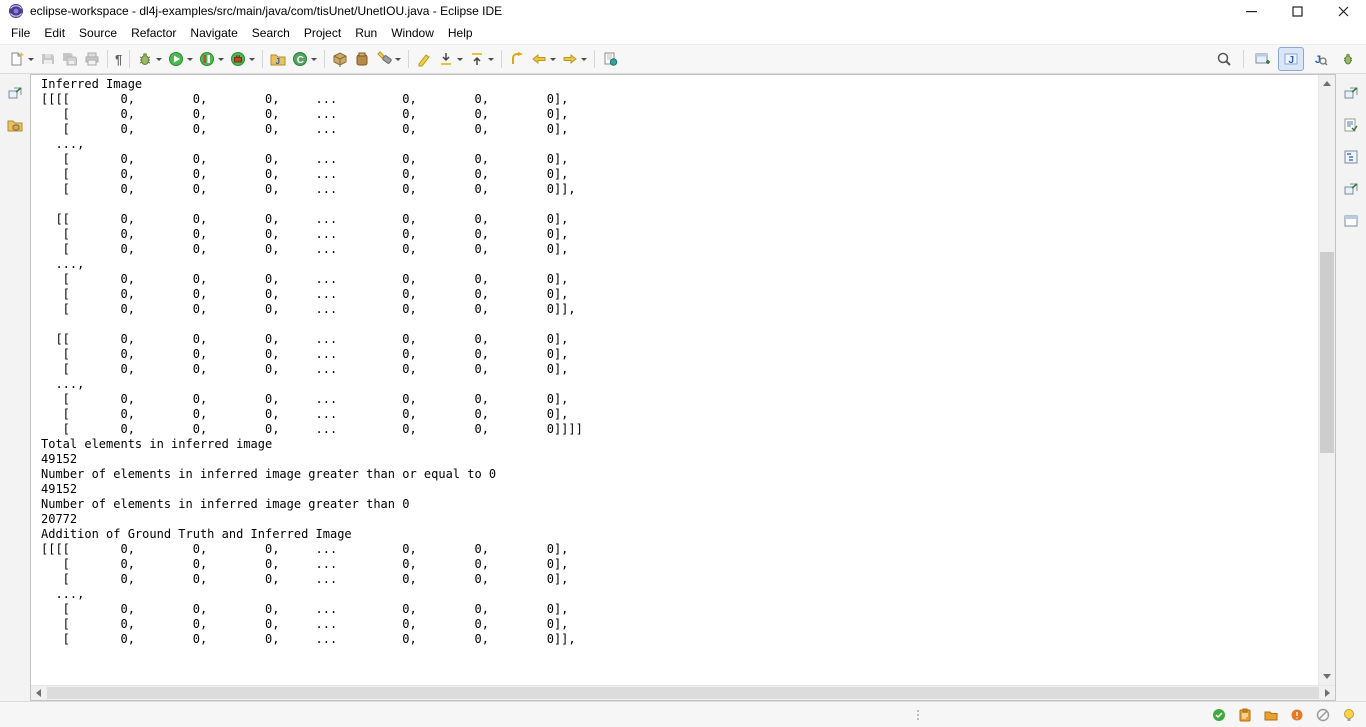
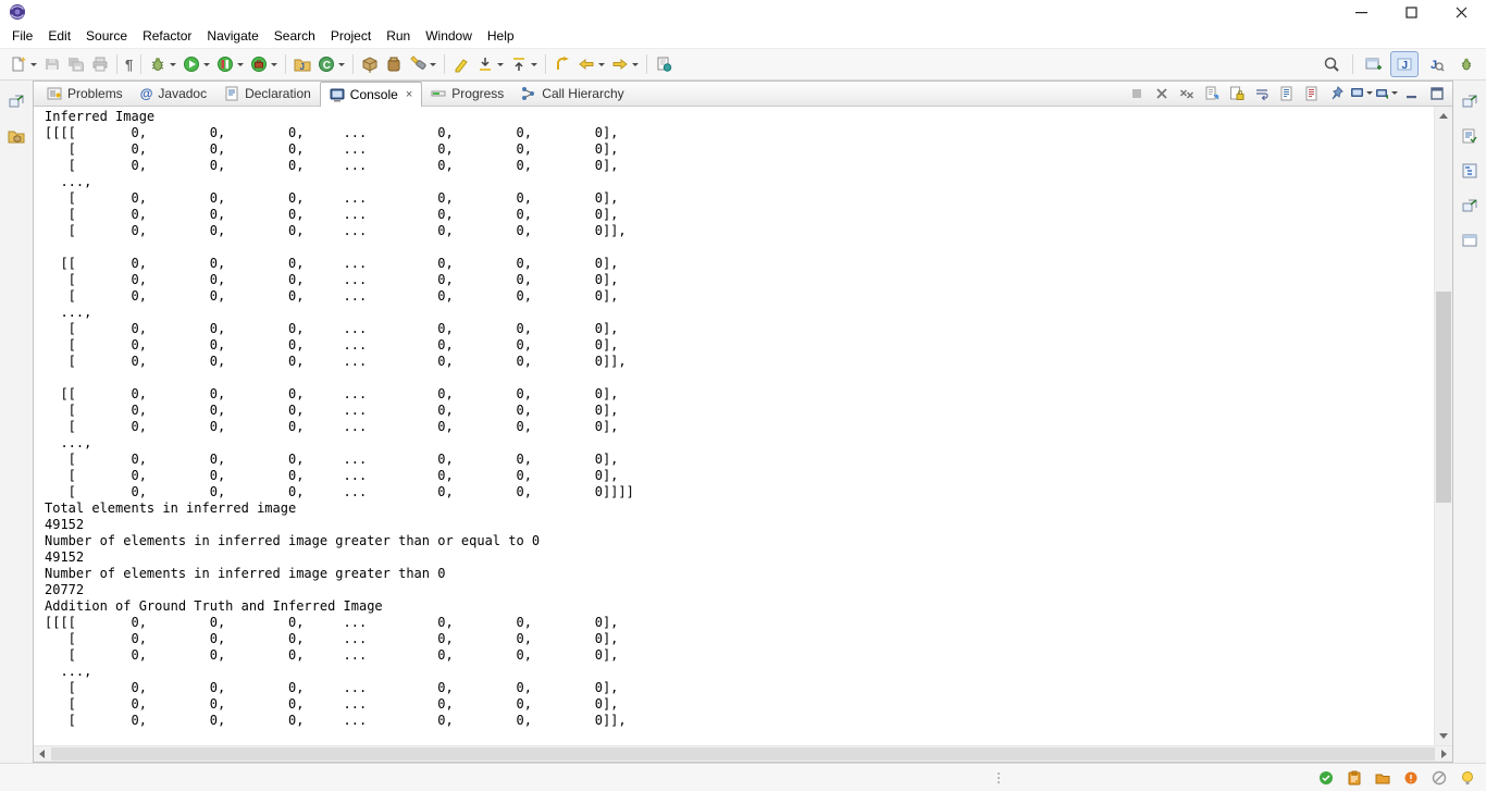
- eclipse-workspace - dl4j-examples/src/main/java/com/tisUnet/UnetIOU.java - Eclipse IDE
  File
  Edit
  Source
  Refactor
  Navigate
  Search
  Project
  Run
  Window
  Help
  ¶
  J
  C
  J
  J
+ Problems
+ @
+ Javadoc
+ Declaration
+ Console
+ ×
+ Progress
+ Call Hierarchy
  Inferred Image
  [[[[ 0, 0, 0, ... 0, 0, 0],
  [ 0, 0, 0, ... 0, 0, 0],
  [ 0, 0, 0, ... 0, 0, 0],
  ...,
  [ 0, 0, 0, ... 0, 0, 0],
  [ 0, 0, 0, ... 0, 0, 0],
  [ 0, 0, 0, ... 0, 0, 0]],
  [[ 0, 0, 0, ... 0, 0, 0],
  [ 0, 0, 0, ... 0, 0, 0],
  [ 0, 0, 0, ... 0, 0, 0],
  ...,
  [ 0, 0, 0, ... 0, 0, 0],
  [ 0, 0, 0, ... 0, 0, 0],
  [ 0, 0, 0, ... 0, 0, 0]],
  [[ 0, 0, 0, ... 0, 0, 0],
  [ 0, 0, 0, ... 0, 0, 0],
  [ 0, 0, 0, ... 0, 0, 0],
  ...,
  [ 0, 0, 0, ... 0, 0, 0],
  [ 0, 0, 0, ... 0, 0, 0],
  [ 0, 0, 0, ... 0, 0, 0]]]]
  Total elements in inferred image
  49152
  Number of elements in inferred image greater than or equal to 0
  49152
  Number of elements in inferred image greater than 0
  20772
  Addition of Ground Truth and Inferred Image
  [[[[ 0, 0, 0, ... 0, 0, 0],
  [ 0, 0, 0, ... 0, 0, 0],
  [ 0, 0, 0, ... 0, 0, 0],
  ...,
  [ 0, 0, 0, ... 0, 0, 0],
  [ 0, 0, 0, ... 0, 0, 0],
  [ 0, 0, 0, ... 0, 0, 0]],
